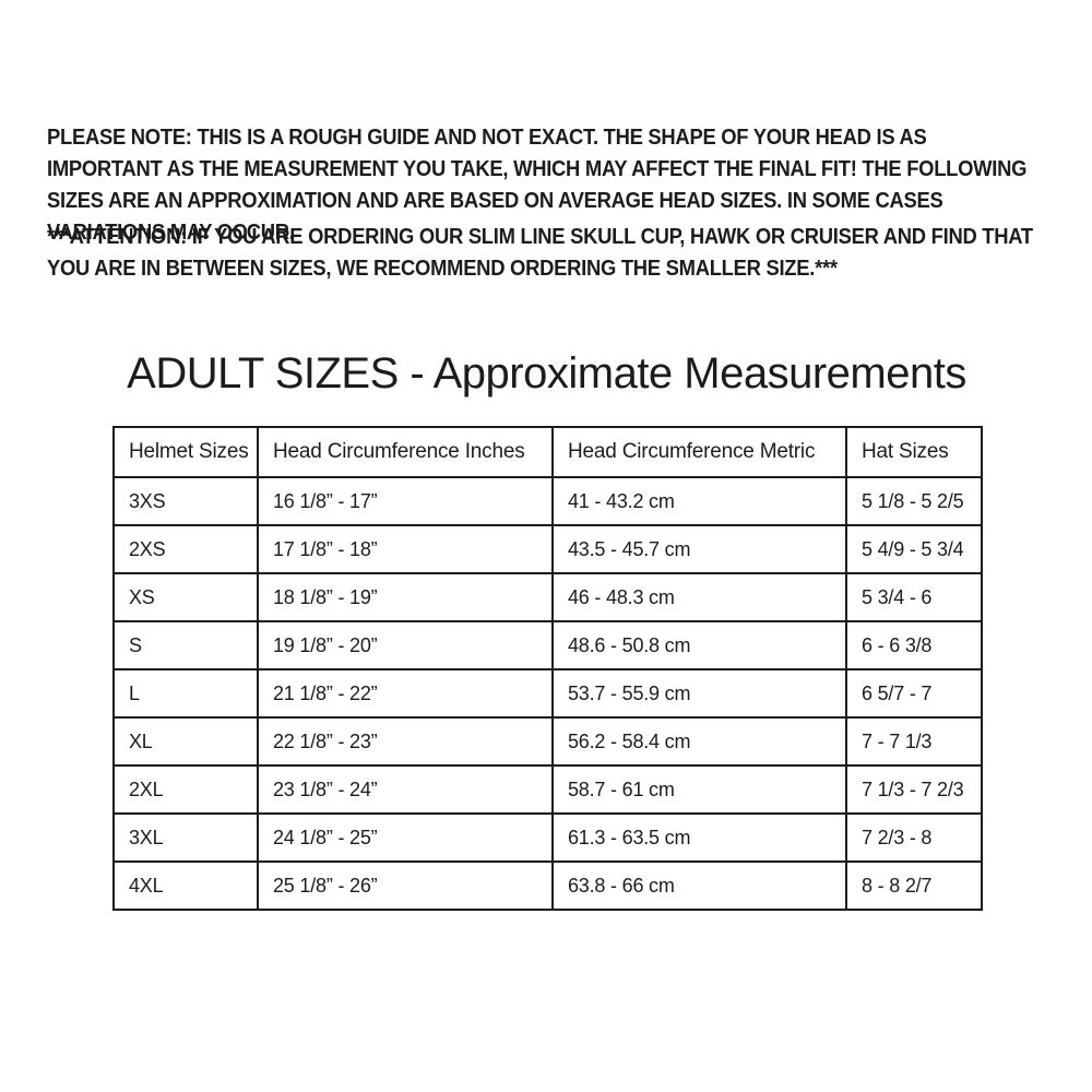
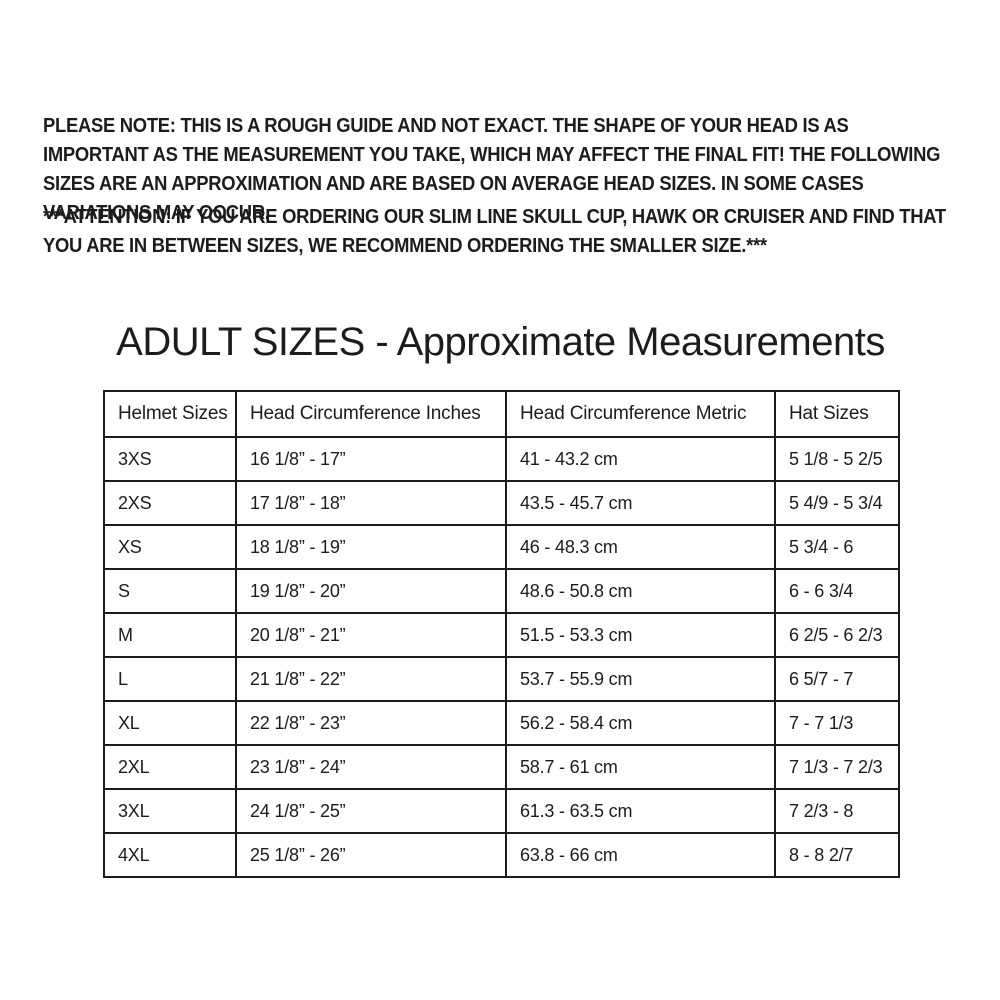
  PLEASE NOTE: THIS IS A ROUGH GUIDE AND NOT EXACT. THE SHAPE OF YOUR HEAD IS AS IMPORTANT AS THE MEASUREMENT YOU TAKE, WHICH MAY AFFECT THE FINAL FIT! THE FOLLOWING SIZES ARE AN APPROXIMATION AND ARE BASED ON AVERAGE HEAD SIZES. IN SOME CASES VARIATIONS MAY OCCUR.
  ***ATTENTION: IF YOU ARE ORDERING OUR SLIM LINE SKULL CUP, HAWK OR CRUISER AND FIND THAT YOU ARE IN BETWEEN SIZES, WE RECOMMEND ORDERING THE SMALLER SIZE.***
  ADULT SIZES - Approximate Measurements
  Helmet Sizes	Head Circumference Inches	Head Circumference Metric	Hat Sizes
  3XS	16 1/8” - 17”	41 - 43.2 cm	5 1/8 - 5 2/5
  2XS	17 1/8” - 18”	43.5 - 45.7 cm	5 4/9 - 5 3/4
  XS	18 1/8” - 19”	46 - 48.3 cm	5 3/4 - 6
- S	19 1/8” - 20”	48.6 - 50.8 cm	6 - 6 3/8
+ S	19 1/8” - 20”	48.6 - 50.8 cm	6 - 6 3/4
+ M	20 1/8” - 21”	51.5 - 53.3 cm	6 2/5 - 6 2/3
  L	21 1/8” - 22”	53.7 - 55.9 cm	6 5/7 - 7
  XL	22 1/8” - 23”	56.2 - 58.4 cm	7 - 7 1/3
  2XL	23 1/8” - 24”	58.7 - 61 cm	7 1/3 - 7 2/3
  3XL	24 1/8” - 25”	61.3 - 63.5 cm	7 2/3 - 8
  4XL	25 1/8” - 26”	63.8 - 66 cm	8 - 8 2/7
